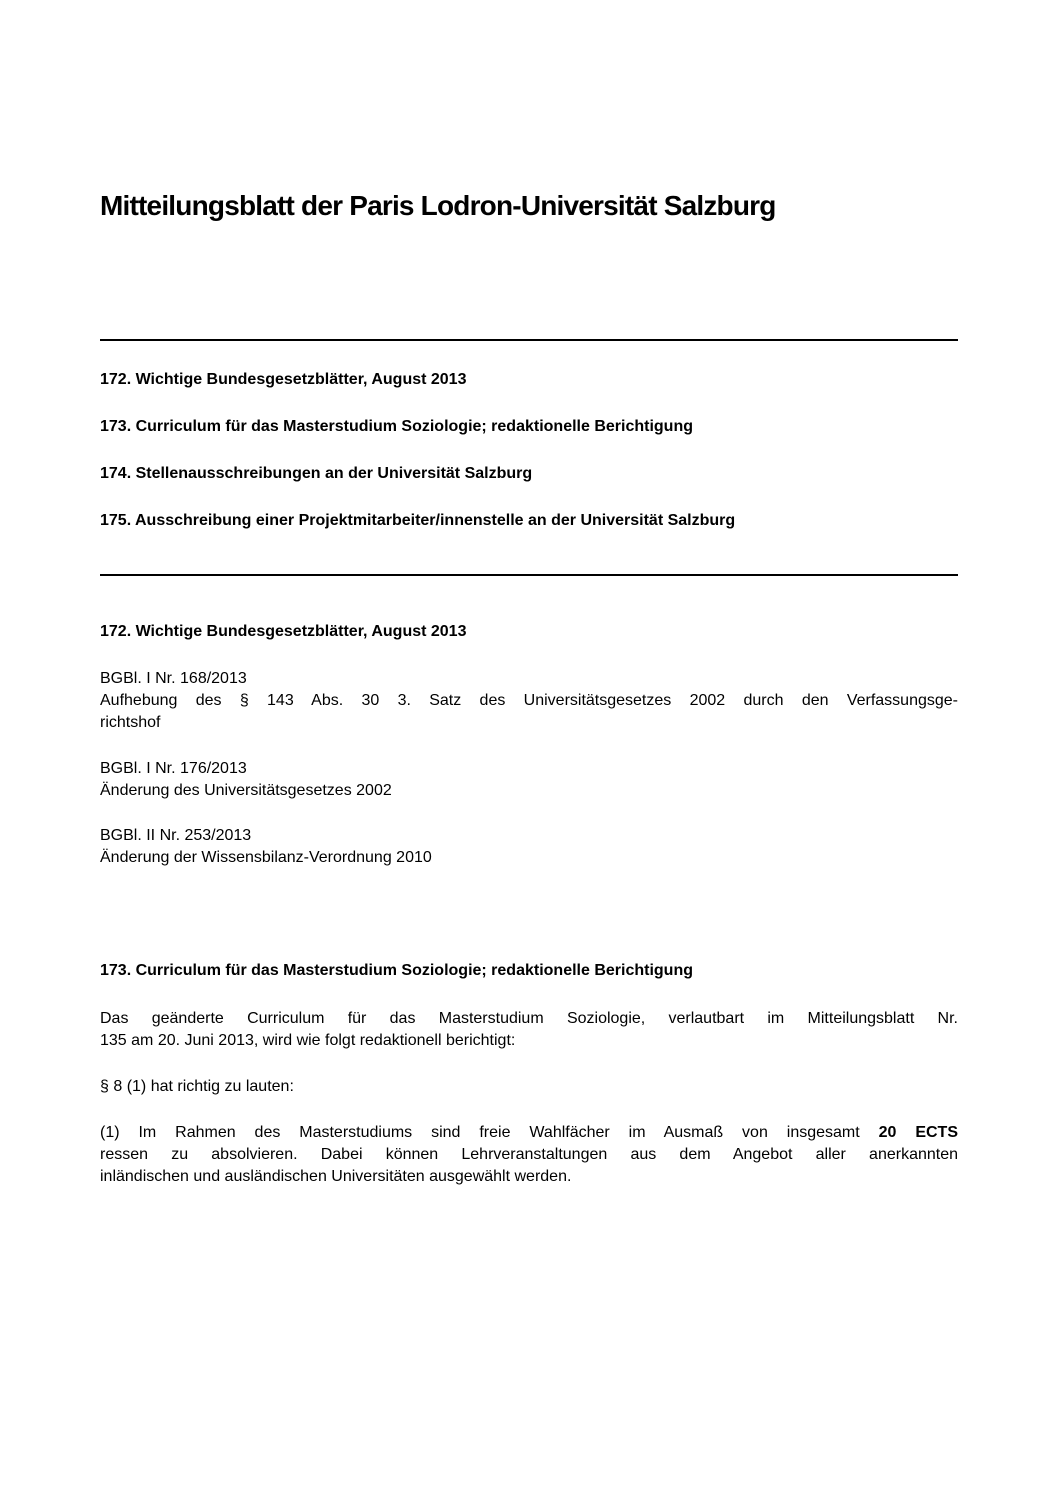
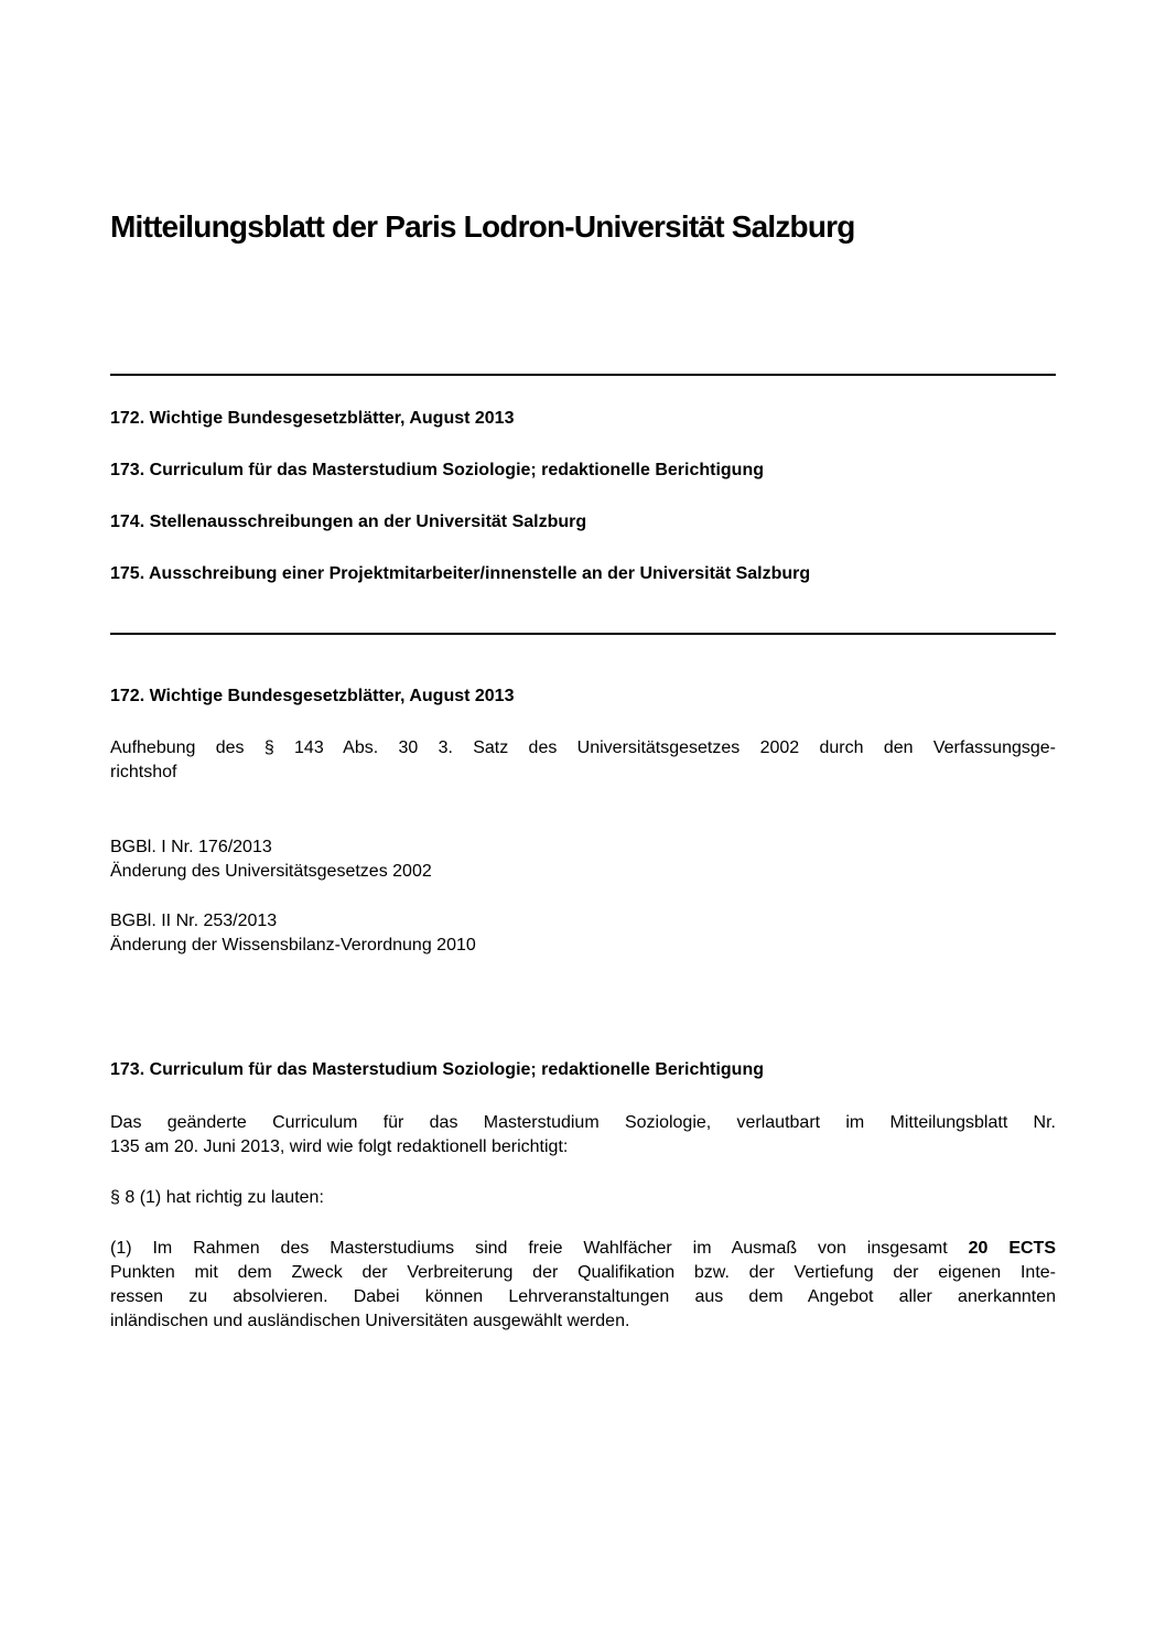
  Mitteilungsblatt der Paris Lodron-Universität Salzburg
  172. Wichtige Bundesgesetzblätter, August 2013
  173. Curriculum für das Masterstudium Soziologie; redaktionelle Berichtigung
  174. Stellenausschreibungen an der Universität Salzburg
  175. Ausschreibung einer Projektmitarbeiter/innenstelle an der Universität Salzburg
  172. Wichtige Bundesgesetzblätter, August 2013
- BGBl. I Nr. 168/2013
  Aufhebung des § 143 Abs. 30 3. Satz des Universitätsgesetzes 2002 durch den Verfassungsge-
  richtshof
  BGBl. I Nr. 176/2013
  Änderung des Universitätsgesetzes 2002
  BGBl. II Nr. 253/2013
  Änderung der Wissensbilanz-Verordnung 2010
  173. Curriculum für das Masterstudium Soziologie; redaktionelle Berichtigung
  Das geänderte Curriculum für das Masterstudium Soziologie, verlautbart im Mitteilungsblatt Nr.
  135 am 20. Juni 2013, wird wie folgt redaktionell berichtigt:
  § 8 (1) hat richtig zu lauten:
  (1) Im Rahmen des Masterstudiums sind freie Wahlfächer im Ausmaß von insgesamt 20 ECTS
+ Punkten mit dem Zweck der Verbreiterung der Qualifikation bzw. der Vertiefung der eigenen Inte-
  ressen zu absolvieren. Dabei können Lehrveranstaltungen aus dem Angebot aller anerkannten
  inländischen und ausländischen Universitäten ausgewählt werden.
